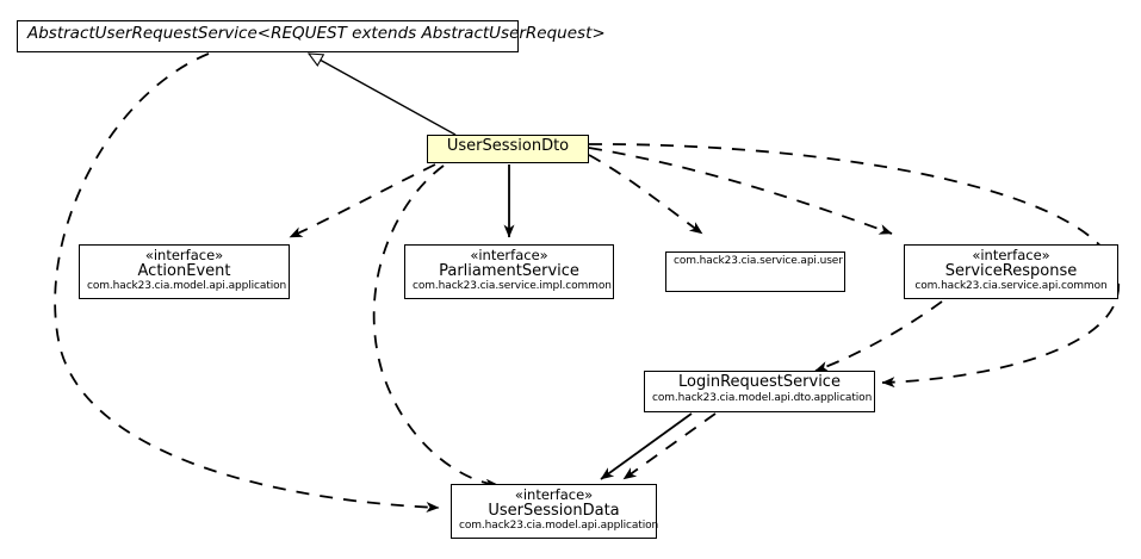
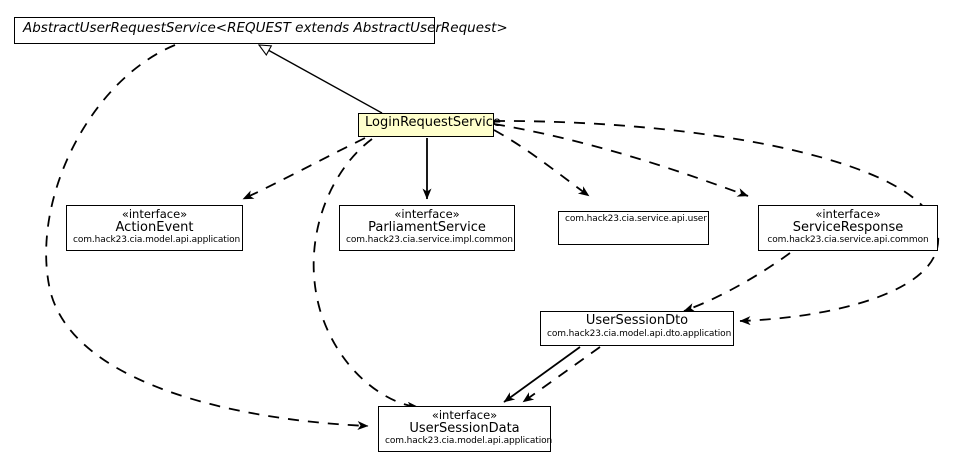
  AbstractUserRequestService<REQUEST extends AbstractUserRequest>
- UserSessionDto
+ LoginRequestService
  «interface»
  ActionEvent
  com.hack23.cia.model.api.application
  «interface»
  ParliamentService
  com.hack23.cia.service.impl.common
  com.hack23.cia.service.api.user
  «interface»
  ServiceResponse
  com.hack23.cia.service.api.common
- LoginRequestService
+ UserSessionDto
  com.hack23.cia.model.api.dto.application
  «interface»
  UserSessionData
  com.hack23.cia.model.api.application
